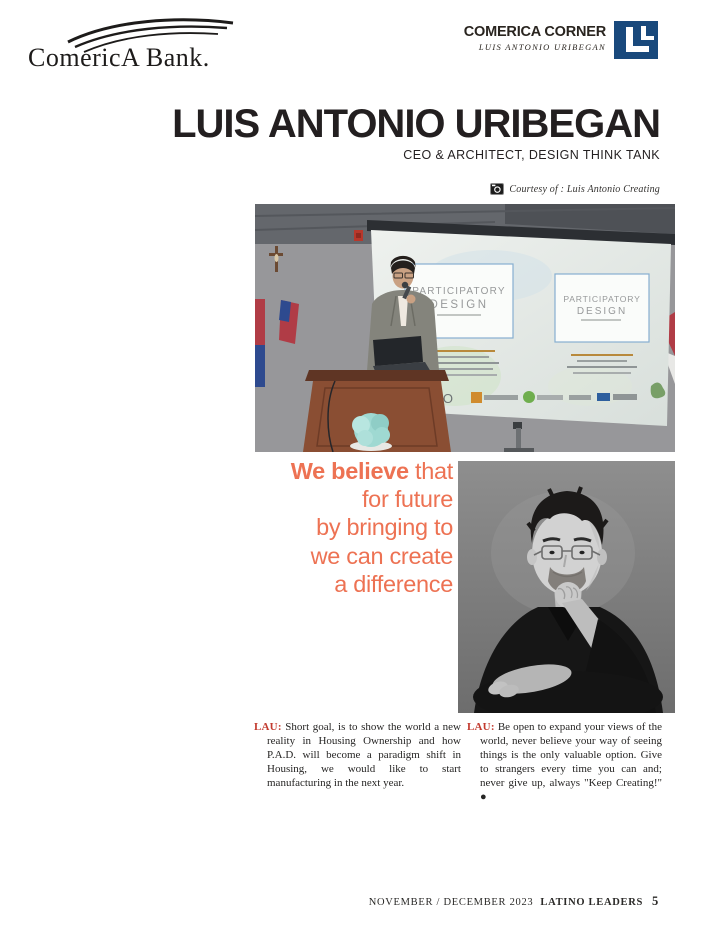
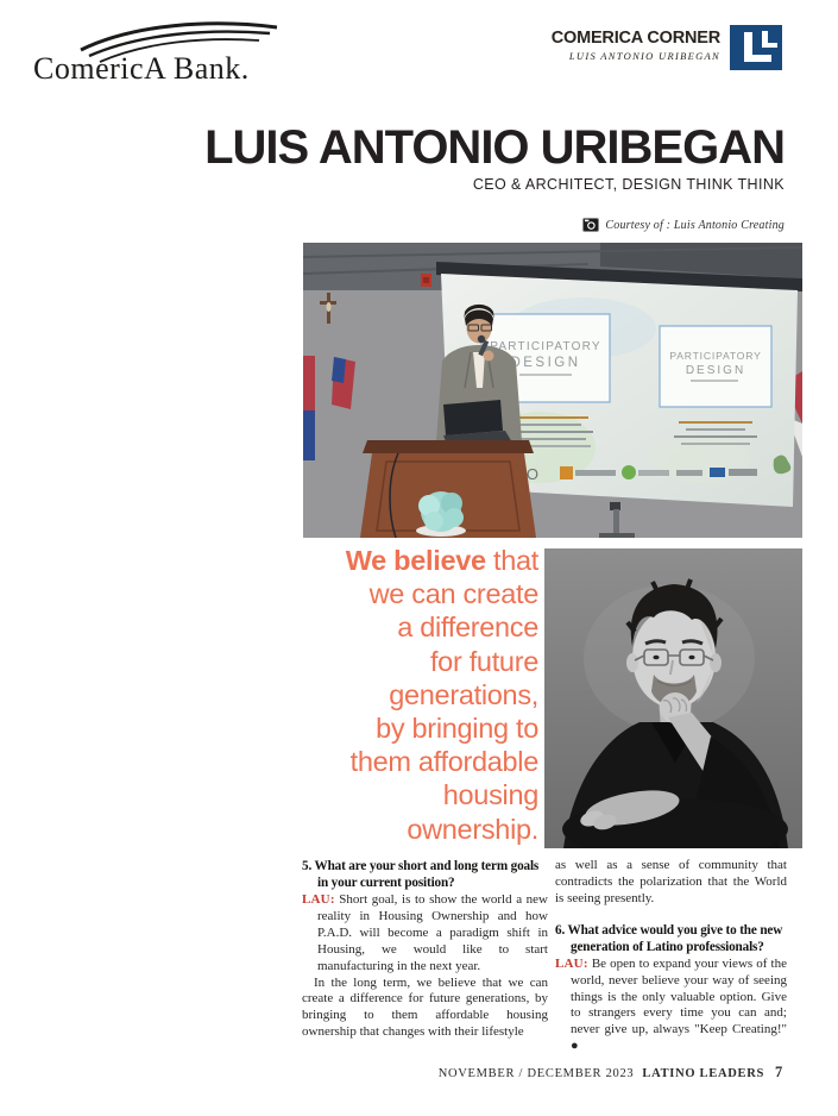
  ComericA Bank.
  COMERICA CORNER
  LUIS ANTONIO URIBEGAN
  LUIS ANTONIO URIBEGAN
- CEO & ARCHITECT, DESIGN THINK TANK
+ CEO & ARCHITECT, DESIGN THINK THINK
  Courtesy of : Luis Antonio Creating
  PARTICIPATORY
  DESIGN
  PARTICIPATORY
  DESIGN
  We believe that
- for future
+ we can create
- by bringing to
+ a difference
- we can create
+ for future
+ generations,
- a difference
+ by bringing to
+ them affordable
+ housing
+ ownership.
+ 5. What are your short and long term goals in your current position?
  LAU: Short goal, is to show the world a new reality in Housing Ownership and how P.A.D. will become a paradigm shift in Housing, we would like to start manufacturing in the next year.
+ In the long term, we believe that we can create a difference for future generations, by bringing to them affordable housing ownership that changes with their lifestyle
+ as well as a sense of community that contradicts the polarization that the World is seeing presently.
+ 6. What advice would you give to the new generation of Latino professionals?
  LAU: Be open to expand your views of the world, never believe your way of seeing things is the only valuable option. Give to strangers every time you can and; never give up, always "Keep Creating!" ●
- NOVEMBER / DECEMBER 2023 LATINO LEADERS 5
+ NOVEMBER / DECEMBER 2023 LATINO LEADERS 7
